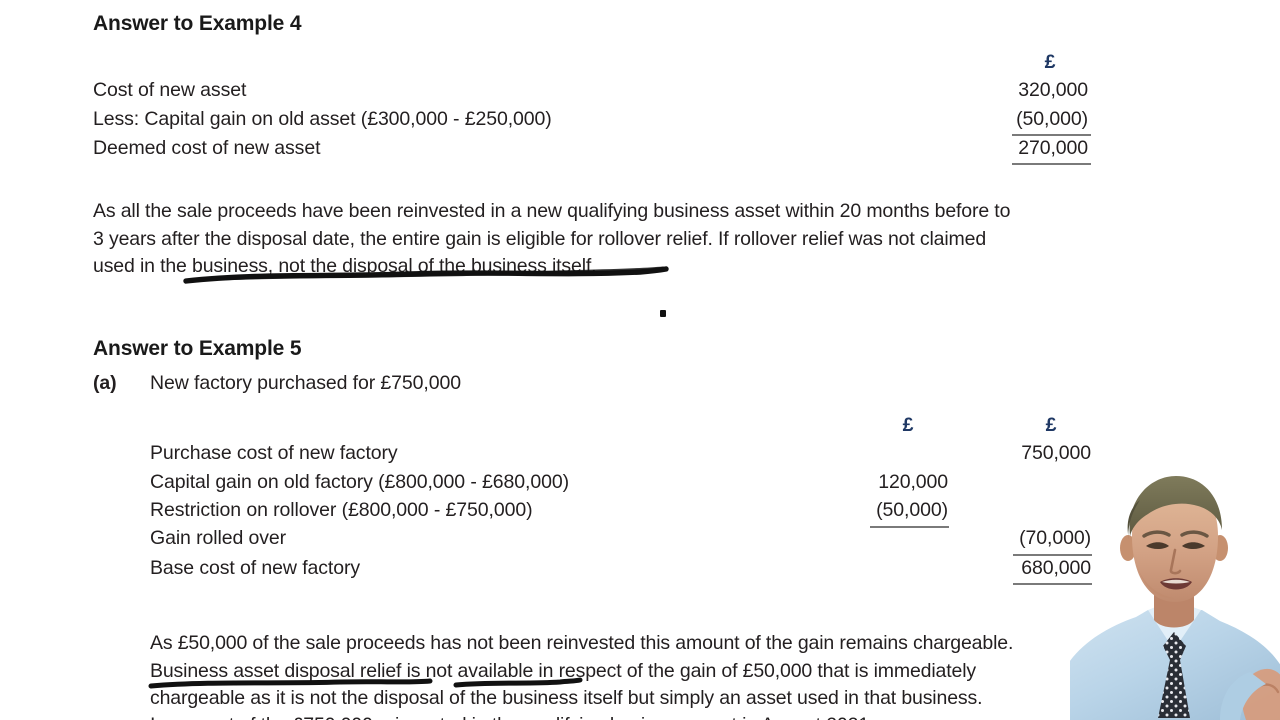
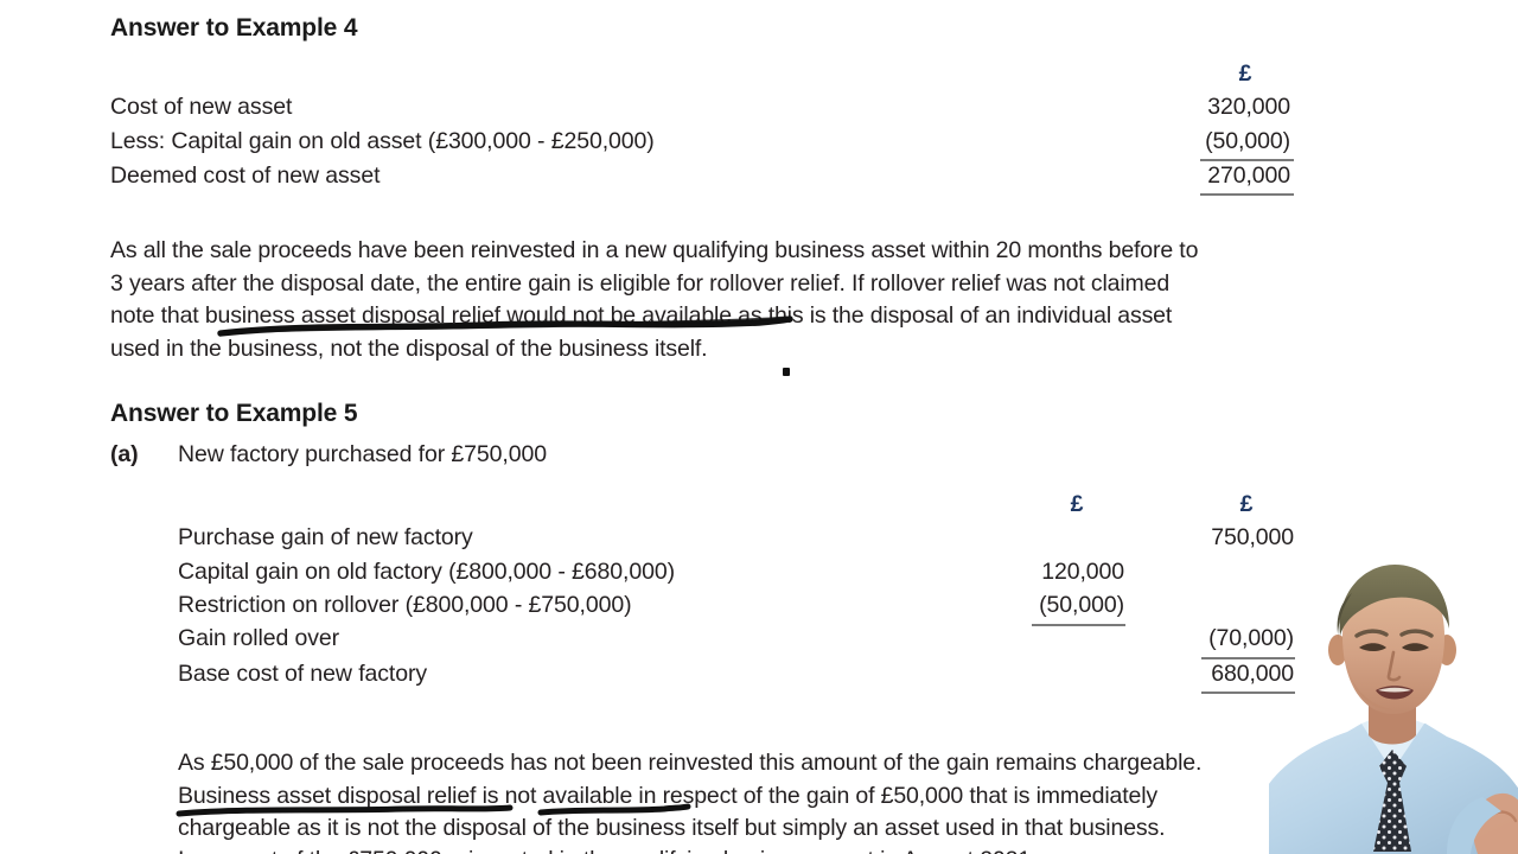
  Answer to Example 4
  £
  Cost of new asset
  320,000
  Less: Capital gain on old asset (£300,000 - £250,000)
  (50,000)
  Deemed cost of new asset
  270,000
  As all the sale proceeds have been reinvested in a new qualifying business asset within 20 months before to
  3 years after the disposal date, the entire gain is eligible for rollover relief. If rollover relief was not claimed
+ note that business asset disposal relief would not be available as this is the disposal of an individual asset
  used in the business, not the disposal of the business itself.
  Answer to Example 5
  (a)
  New factory purchased for £750,000
  £
  £
- Purchase cost of new factory
+ Purchase gain of new factory
  750,000
  Capital gain on old factory (£800,000 - £680,000)
  120,000
  Restriction on rollover (£800,000 - £750,000)
  (50,000)
  Gain rolled over
  (70,000)
  Base cost of new factory
  680,000
  As £50,000 of the sale proceeds has not been reinvested this amount of the gain remains chargeable.
  Business asset disposal relief is not available in respect of the gain of £50,000 that is immediately
  chargeable as it is not the disposal of the business itself but simply an asset used in that business.
